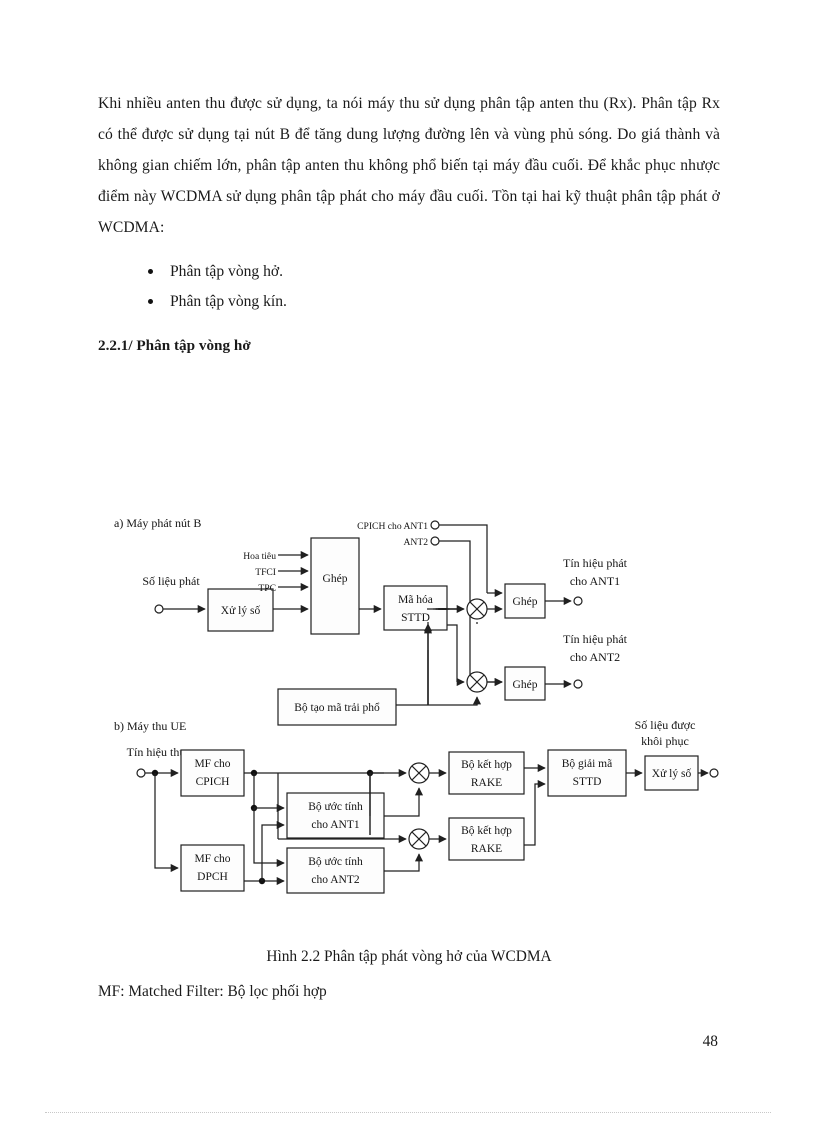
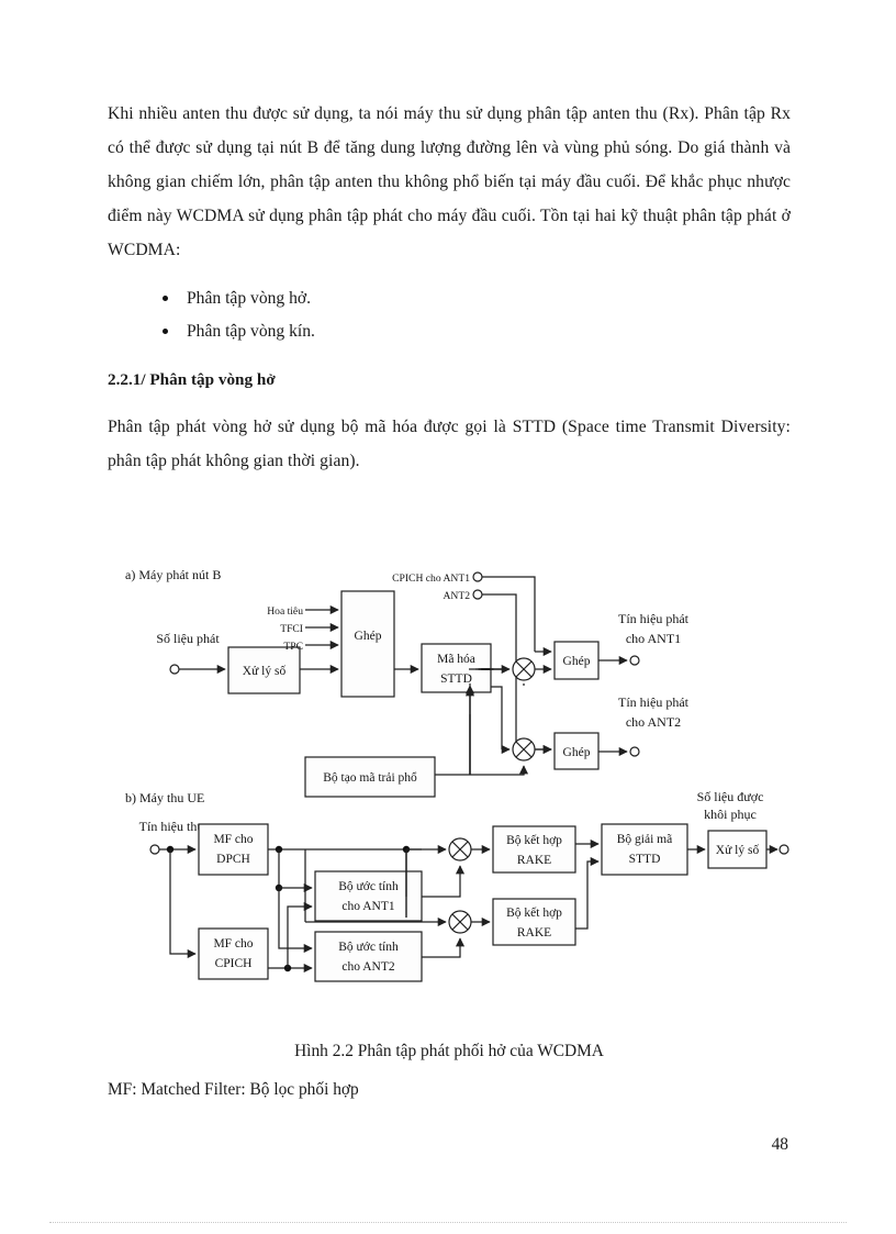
  Khi nhiều anten thu được sử dụng, ta nói máy thu sử dụng phân tập anten thu (Rx). Phân tập Rx có thể được sử dụng tại nút B để tăng dung lượng đường lên và vùng phủ sóng. Do giá thành và không gian chiếm lớn, phân tập anten thu không phổ biến tại máy đầu cuối. Để khắc phục nhược điểm này WCDMA sử dụng phân tập phát cho máy đầu cuối. Tồn tại hai kỹ thuật phân tập phát ở WCDMA:
  Phân tập vòng hở.
  Phân tập vòng kín.
  2.2.1/ Phân tập vòng hở
+ Phân tập phát vòng hở sử dụng bộ mã hóa được gọi là STTD (Space time Transmit Diversity: phân tập phát không gian thời gian).
  a) Máy phát nút B
  Số liệu phát
  Xử lý số
  Hoa tiêu
  TFCI
  TPC
  Ghép
  Mã hóa
  STTD
  CPICH cho ANT1
  ANT2
  Ghép
  Tín hiệu phát
  cho ANT1
  Ghép
  Tín hiệu phát
  cho ANT2
  Bộ tạo mã trải phổ
  b) Máy thu UE
  Tín hiệu th
  MF cho
- CPICH
+ DPCH
  MF cho
- DPCH
+ CPICH
  Bộ ước tính
  cho ANT1
  Bộ ước tính
  cho ANT2
  Bộ kết hợp
  RAKE
  Bộ kết hợp
  RAKE
  Bộ giải mã
  STTD
  Xử lý số
  Số liệu được
  khôi phục
- Hình 2.2 Phân tập phát vòng hở của WCDMA
+ Hình 2.2 Phân tập phát phối hở của WCDMA
  MF: Matched Filter: Bộ lọc phối hợp
  48
